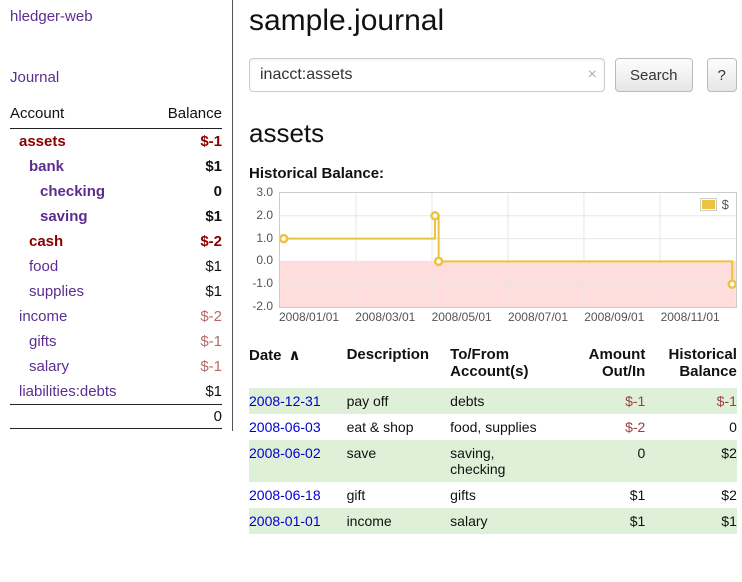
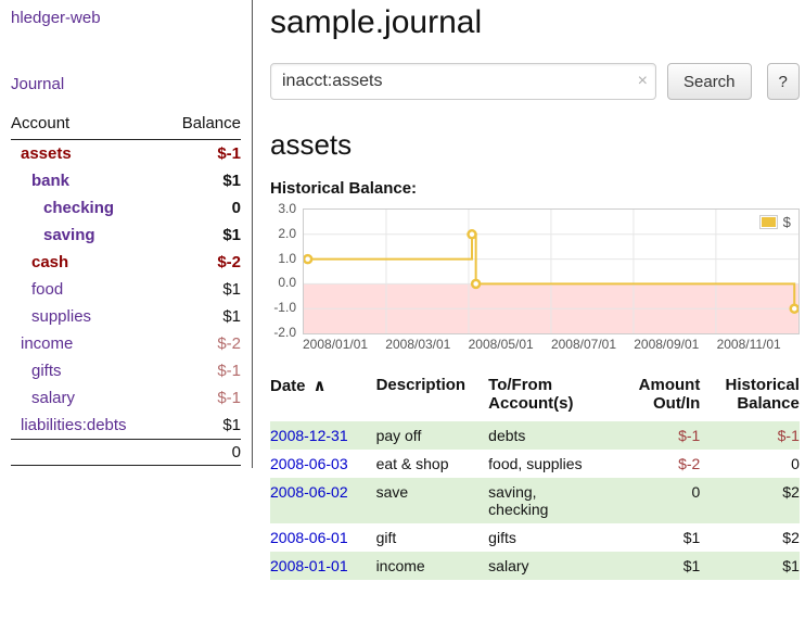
  hledger-web
  Journal
  Account	Balance
  assets	$-1
  bank	$1
  checking	0
  saving	$1
  cash	$-2
  food	$1
  supplies	$1
  income	$-2
  gifts	$-1
  salary	$-1
  liabilities:debts	$1
  	0
  sample.journal
  inacct:assets
  ×
  Search
  ?
  assets
  Historical Balance:
  3.0
  2.0
  1.0
  0.0
  -1.0
  -2.0
  $
  2008/01/01
  2008/03/01
  2008/05/01
  2008/07/01
  2008/09/01
  2008/11/01
  Date ∧	Description	To/From Account(s)	Amount Out/In	Historical Balance
  2008-12-31	pay off	debts	$-1	$-1
  2008-06-03	eat & shop	food, supplies	$-2	0
  2008-06-02	save	saving, checking	0	$2
- 2008-06-18	gift	gifts	$1	$2
+ 2008-06-01	gift	gifts	$1	$2
  2008-01-01	income	salary	$1	$1
